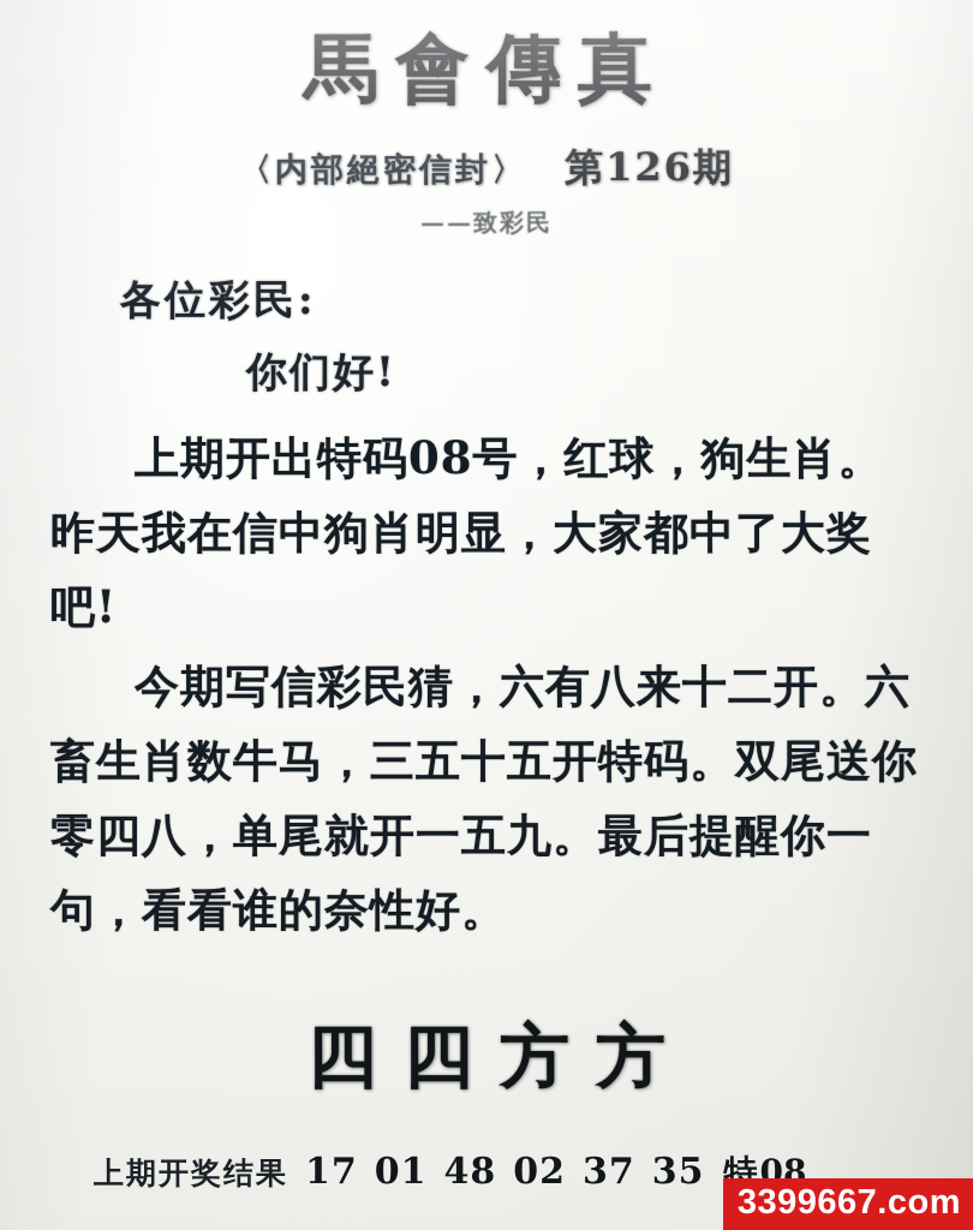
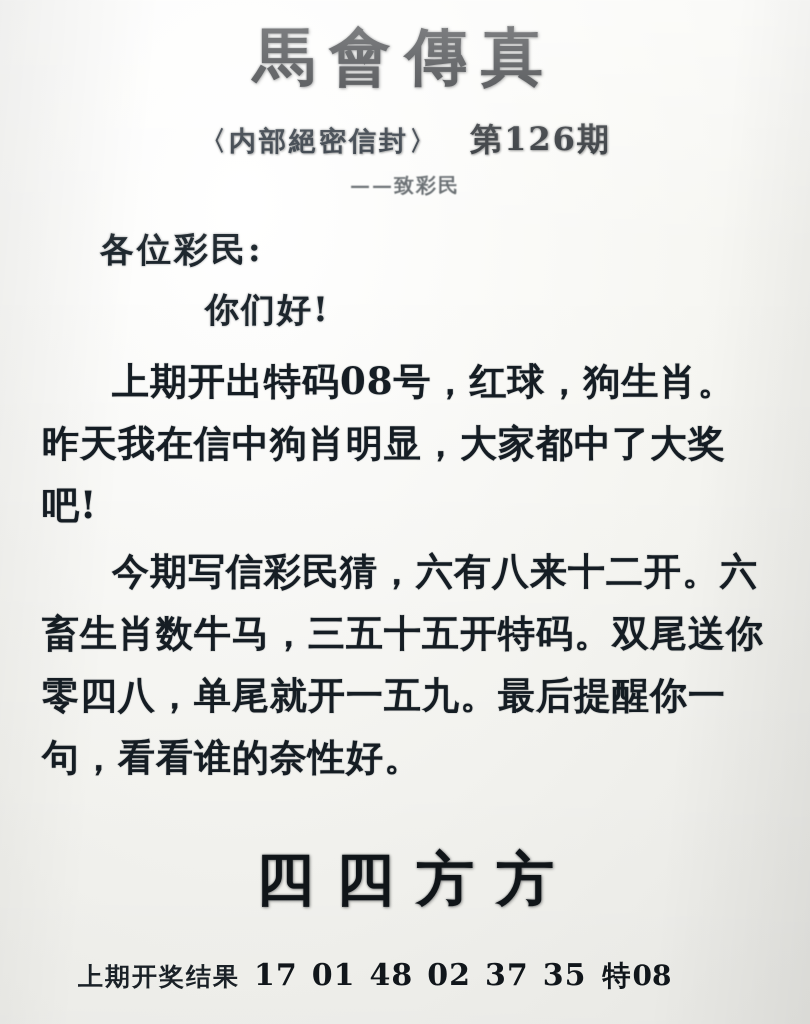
- 3399667.com
